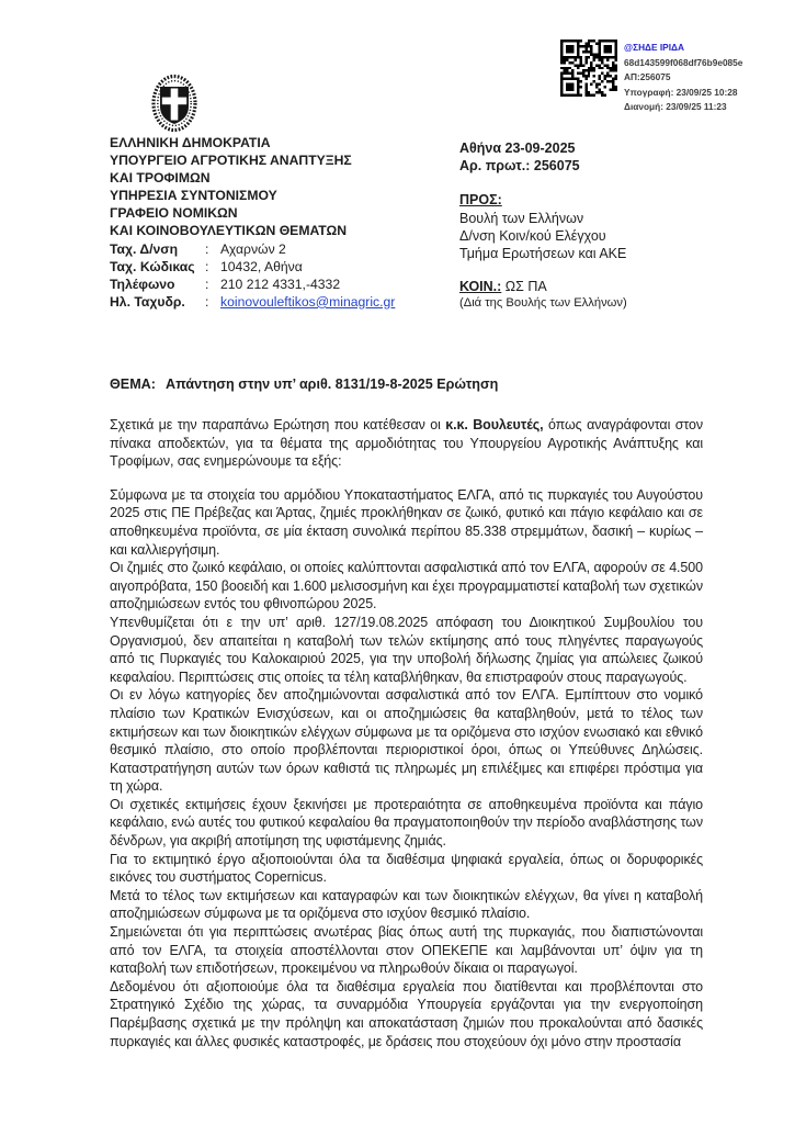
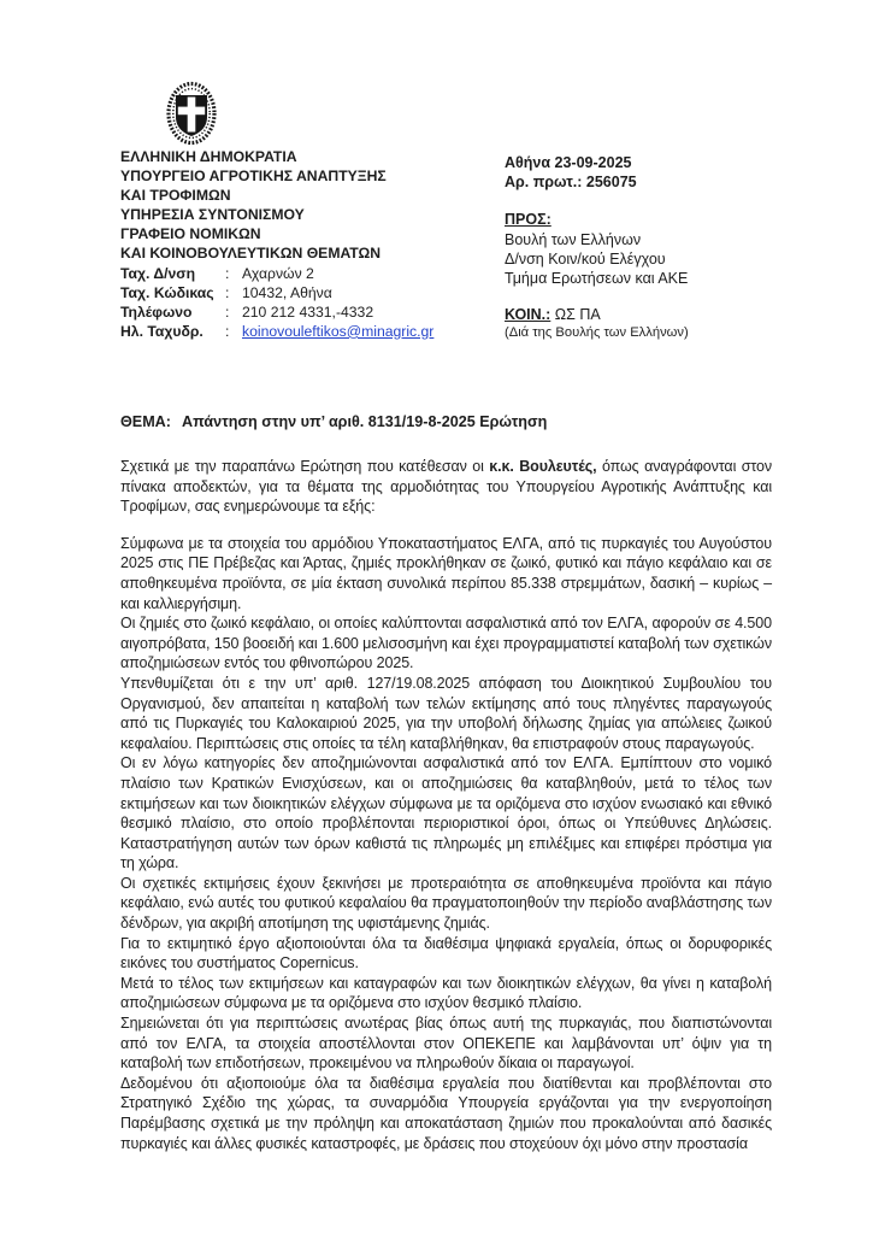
- @ΣΗΔΕ ΙΡΙΔΑ
- 68d143599f068df76b9e085e
- ΑΠ:256075
- Υπογραφή: 23/09/25 10:28
- Διανομή: 23/09/25 11:23
  ΕΛΛΗΝΙΚΗ ΔΗΜΟΚΡΑΤΙΑ
  ΥΠΟΥΡΓΕΙΟ ΑΓΡΟΤΙΚΗΣ ΑΝΑΠΤΥΞΗΣ
  ΚΑΙ ΤΡΟΦΙΜΩΝ
  ΥΠΗΡΕΣΙΑ ΣΥΝΤΟΝΙΣΜΟΥ
  ΓΡΑΦΕΙΟ ΝΟΜΙΚΩΝ
  ΚΑΙ ΚΟΙΝΟΒΟΥΛΕΥΤΙΚΩΝ ΘΕΜΑΤΩΝ
  Ταχ. Δ/νση
  :
  Αχαρνών 2
  Ταχ. Κώδικας
  :
  10432, Αθήνα
  Τηλέφωνο
  :
  210 212 4331,-4332
  Ηλ. Ταχυδρ.
  :
  koinovouleftikos@minagric.gr
  Αθήνα 23-09-2025
  Αρ. πρωτ.: 256075
  ΠΡΟΣ:
  Βουλή των Ελλήνων
  Δ/νση Κοιν/κού Ελέγχου
  Τμήμα Ερωτήσεων και ΑΚΕ
  ΚΟΙΝ.: ΩΣ ΠΑ
  (Διά της Βουλής των Ελλήνων)
  ΘΕΜΑ: Απάντηση στην υπ’ αριθ. 8131/19-8-2025 Ερώτηση
  Σχετικά με την παραπάνω Ερώτηση που κατέθεσαν οι κ.κ. Βουλευτές, όπως αναγράφονται στον πίνακα αποδεκτών, για τα θέματα της αρμοδιότητας του Υπουργείου Αγροτικής Ανάπτυξης και Τροφίμων, σας ενημερώνουμε τα εξής:
  Σύμφωνα με τα στοιχεία του αρμόδιου Υποκαταστήματος ΕΛΓΑ, από τις πυρκαγιές του Αυγούστου 2025 στις ΠΕ Πρέβεζας και Άρτας, ζημιές προκλήθηκαν σε ζωικό, φυτικό και πάγιο κεφάλαιο και σε αποθηκευμένα προϊόντα, σε μία έκταση συνολικά περίπου 85.338 στρεμμάτων, δασική – κυρίως – και καλλιεργήσιμη.
  Οι ζημιές στο ζωικό κεφάλαιο, οι οποίες καλύπτονται ασφαλιστικά από τον ΕΛΓΑ, αφορούν σε 4.500 αιγοπρόβατα, 150 βοοειδή και 1.600 μελισοσμήνη και έχει προγραμματιστεί καταβολή των σχετικών αποζημιώσεων εντός του φθινοπώρου 2025.
  Υπενθυμίζεται ότι ε την υπ’ αριθ. 127/19.08.2025 απόφαση του Διοικητικού Συμβουλίου του Οργανισμού, δεν απαιτείται η καταβολή των τελών εκτίμησης από τους πληγέντες παραγωγούς από τις Πυρκαγιές του Καλοκαιριού 2025, για την υποβολή δήλωσης ζημίας για απώλειες ζωικού κεφαλαίου. Περιπτώσεις στις οποίες τα τέλη καταβλήθηκαν, θα επιστραφούν στους παραγωγούς.
  Οι εν λόγω κατηγορίες δεν αποζημιώνονται ασφαλιστικά από τον ΕΛΓΑ. Εμπίπτουν στο νομικό πλαίσιο των Κρατικών Ενισχύσεων, και οι αποζημιώσεις θα καταβληθούν, μετά το τέλος των εκτιμήσεων και των διοικητικών ελέγχων σύμφωνα με τα οριζόμενα στο ισχύον ενωσιακό και εθνικό θεσμικό πλαίσιο, στο οποίο προβλέπονται περιοριστικοί όροι, όπως οι Υπεύθυνες Δηλώσεις. Καταστρατήγηση αυτών των όρων καθιστά τις πληρωμές μη επιλέξιμες και επιφέρει πρόστιμα για τη χώρα.
  Οι σχετικές εκτιμήσεις έχουν ξεκινήσει με προτεραιότητα σε αποθηκευμένα προϊόντα και πάγιο κεφάλαιο, ενώ αυτές του φυτικού κεφαλαίου θα πραγματοποιηθούν την περίοδο αναβλάστησης των δένδρων, για ακριβή αποτίμηση της υφιστάμενης ζημιάς.
  Για το εκτιμητικό έργο αξιοποιούνται όλα τα διαθέσιμα ψηφιακά εργαλεία, όπως οι δορυφορικές εικόνες του συστήματος Copernicus.
  Μετά το τέλος των εκτιμήσεων και καταγραφών και των διοικητικών ελέγχων, θα γίνει η καταβολή αποζημιώσεων σύμφωνα με τα οριζόμενα στο ισχύον θεσμικό πλαίσιο.
  Σημειώνεται ότι για περιπτώσεις ανωτέρας βίας όπως αυτή της πυρκαγιάς, που διαπιστώνονται από τον ΕΛΓΑ, τα στοιχεία αποστέλλονται στον ΟΠΕΚΕΠΕ και λαμβάνονται υπ’ όψιν για τη καταβολή των επιδοτήσεων, προκειμένου να πληρωθούν δίκαια οι παραγωγοί.
  Δεδομένου ότι αξιοποιούμε όλα τα διαθέσιμα εργαλεία που διατίθενται και προβλέπονται στο Στρατηγικό Σχέδιο της χώρας, τα συναρμόδια Υπουργεία εργάζονται για την ενεργοποίηση Παρέμβασης σχετικά με την πρόληψη και αποκατάσταση ζημιών που προκαλούνται από δασικές πυρκαγιές και άλλες φυσικές καταστροφές, με δράσεις που στοχεύουν όχι μόνο στην προστασία
